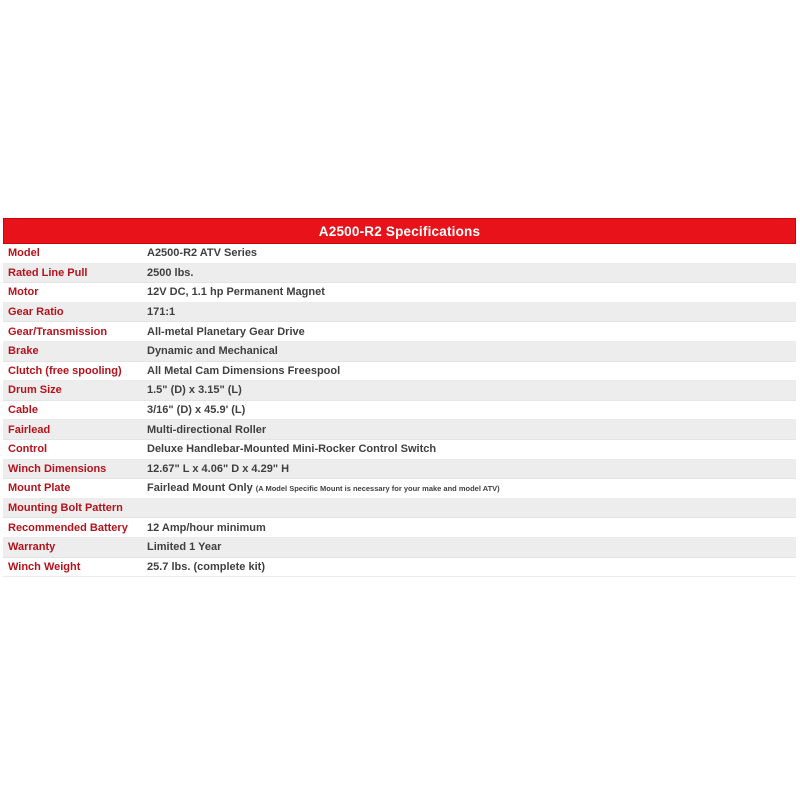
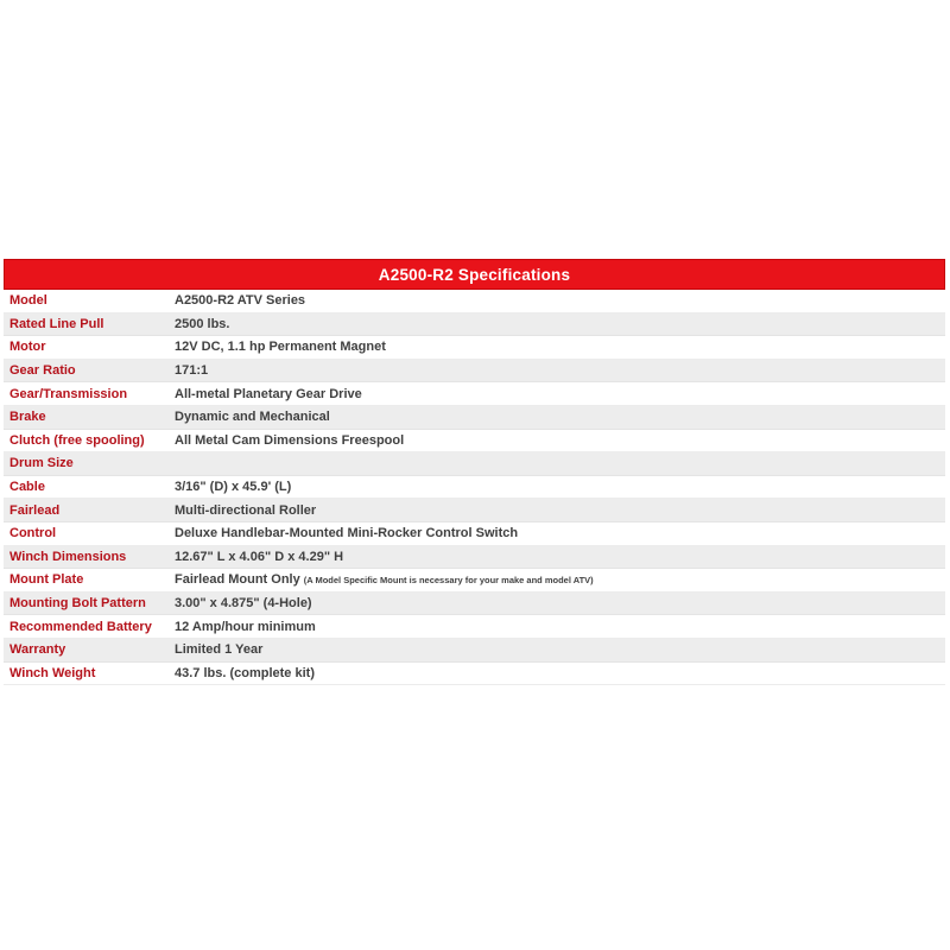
  A2500-R2 Specifications
  Model
  A2500-R2 ATV Series
  Rated Line Pull
  2500 lbs.
  Motor
  12V DC, 1.1 hp Permanent Magnet
  Gear Ratio
  171:1
  Gear/Transmission
  All-metal Planetary Gear Drive
  Brake
  Dynamic and Mechanical
  Clutch (free spooling)
  All Metal Cam Dimensions Freespool
  Drum Size
- 1.5" (D) x 3.15" (L)
  Cable
  3/16" (D) x 45.9' (L)
  Fairlead
  Multi-directional Roller
  Control
  Deluxe Handlebar-Mounted Mini-Rocker Control Switch
  Winch Dimensions
  12.67" L x 4.06" D x 4.29" H
  Mount Plate
  Fairlead Mount Only (A Model Specific Mount is necessary for your make and model ATV)
  Mounting Bolt Pattern
+ 3.00" x 4.875" (4-Hole)
  Recommended Battery
  12 Amp/hour minimum
  Warranty
  Limited 1 Year
  Winch Weight
- 25.7 lbs. (complete kit)
+ 43.7 lbs. (complete kit)
